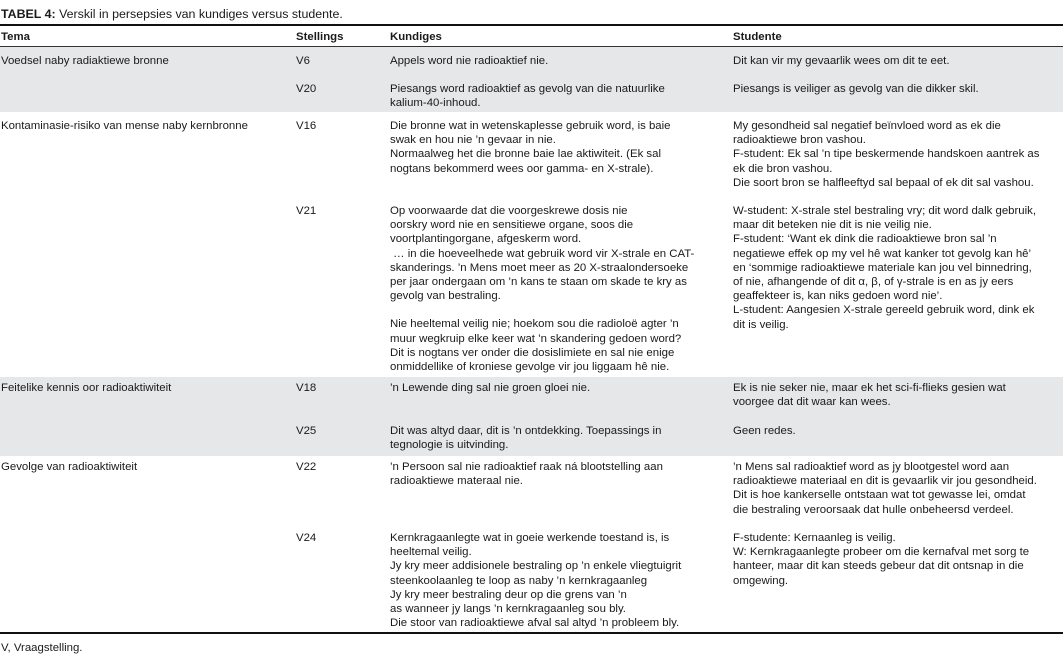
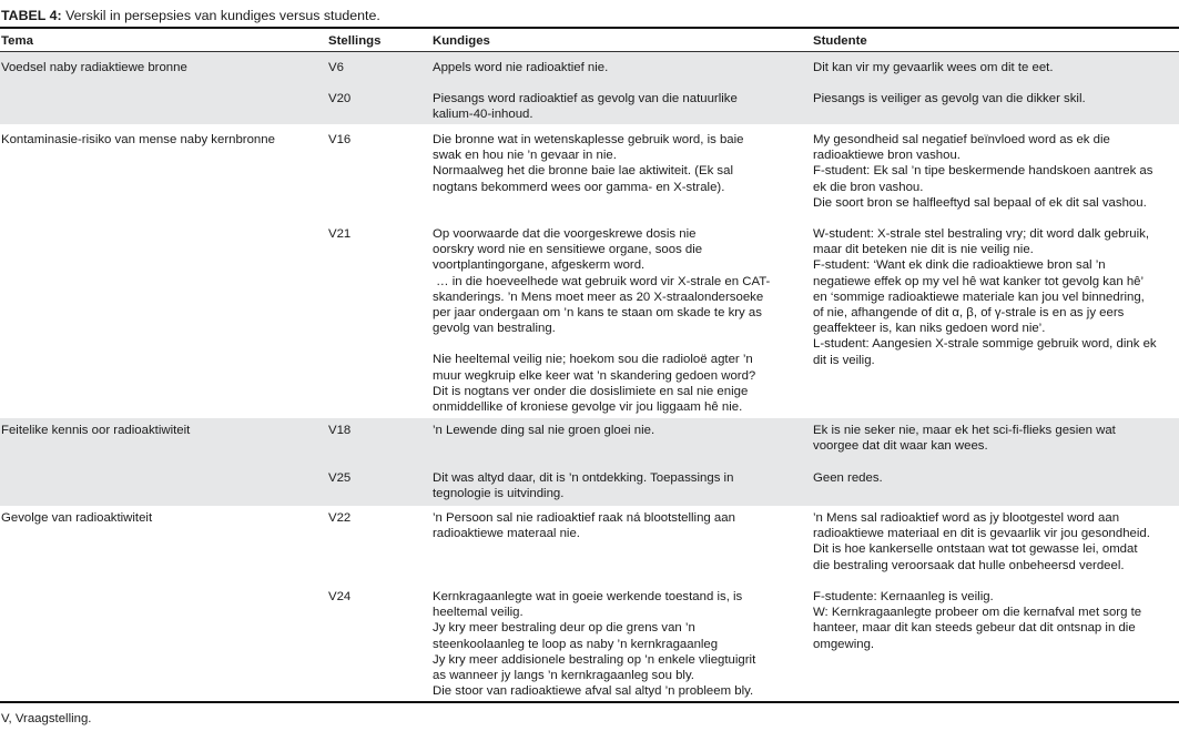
  TABEL 4: Verskil in persepsies van kundiges versus studente.
  Tema
  Stellings
  Kundiges
  Studente
  Voedsel naby radiaktiewe bronne
  V6
  Appels word nie radioaktief nie.
  Dit kan vir my gevaarlik wees om dit te eet.
  V20
  Piesangs word radioaktief as gevolg van die natuurlike
  kalium-40-inhoud.
  Piesangs is veiliger as gevolg van die dikker skil.
  Kontaminasie-risiko van mense naby kernbronne
  V16
  Die bronne wat in wetenskaplesse gebruik word, is baie
  swak en hou nie ’n gevaar in nie.
  Normaalweg het die bronne baie lae aktiwiteit. (Ek sal
  nogtans bekommerd wees oor gamma- en X-strale).
  My gesondheid sal negatief beïnvloed word as ek die
  radioaktiewe bron vashou.
  F-student: Ek sal ’n tipe beskermende handskoen aantrek as
  ek die bron vashou.
  Die soort bron se halfleeftyd sal bepaal of ek dit sal vashou.
  V21
  Op voorwaarde dat die voorgeskrewe dosis nie
  oorskry word nie en sensitiewe organe, soos die
  voortplantingorgane, afgeskerm word.
  … in die hoeveelhede wat gebruik word vir X-strale en CAT-
  skanderings. ’n Mens moet meer as 20 X-straalondersoeke
  per jaar ondergaan om ’n kans te staan om skade te kry as
  gevolg van bestraling.
  Nie heeltemal veilig nie; hoekom sou die radioloë agter ’n
  muur wegkruip elke keer wat ’n skandering gedoen word?
  Dit is nogtans ver onder die dosislimiete en sal nie enige
  onmiddellike of kroniese gevolge vir jou liggaam hê nie.
  W-student: X-strale stel bestraling vry; dit word dalk gebruik,
  maar dit beteken nie dit is nie veilig nie.
  F-student: ‘Want ek dink die radioaktiewe bron sal ’n
  negatiewe effek op my vel hê wat kanker tot gevolg kan hê’
  en ‘sommige radioaktiewe materiale kan jou vel binnedring,
  of nie, afhangende of dit α, β, of γ-strale is en as jy eers
  geaffekteer is, kan niks gedoen word nie’.
- L-student: Aangesien X-strale gereeld gebruik word, dink ek
+ L-student: Aangesien X-strale sommige gebruik word, dink ek
  dit is veilig.
  Feitelike kennis oor radioaktiwiteit
  V18
  ’n Lewende ding sal nie groen gloei nie.
  Ek is nie seker nie, maar ek het sci-fi-flieks gesien wat
  voorgee dat dit waar kan wees.
  V25
  Dit was altyd daar, dit is ’n ontdekking. Toepassings in
  tegnologie is uitvinding.
  Geen redes.
  Gevolge van radioaktiwiteit
  V22
  ’n Persoon sal nie radioaktief raak ná blootstelling aan
  radioaktiewe materaal nie.
  ’n Mens sal radioaktief word as jy blootgestel word aan
  radioaktiewe materiaal en dit is gevaarlik vir jou gesondheid.
  Dit is hoe kankerselle ontstaan wat tot gewasse lei, omdat
  die bestraling veroorsaak dat hulle onbeheersd verdeel.
  V24
  Kernkragaanlegte wat in goeie werkende toestand is, is
  heeltemal veilig.
- Jy kry meer addisionele bestraling op ’n enkele vliegtuigrit
+ Jy kry meer bestraling deur op die grens van ’n
  steenkoolaanleg te loop as naby ’n kernkragaanleg
- Jy kry meer bestraling deur op die grens van ’n
+ Jy kry meer addisionele bestraling op ’n enkele vliegtuigrit
  as wanneer jy langs ’n kernkragaanleg sou bly.
  Die stoor van radioaktiewe afval sal altyd ’n probleem bly.
  F-studente: Kernaanleg is veilig.
  W: Kernkragaanlegte probeer om die kernafval met sorg te
  hanteer, maar dit kan steeds gebeur dat dit ontsnap in die
  omgewing.
  V, Vraagstelling.
